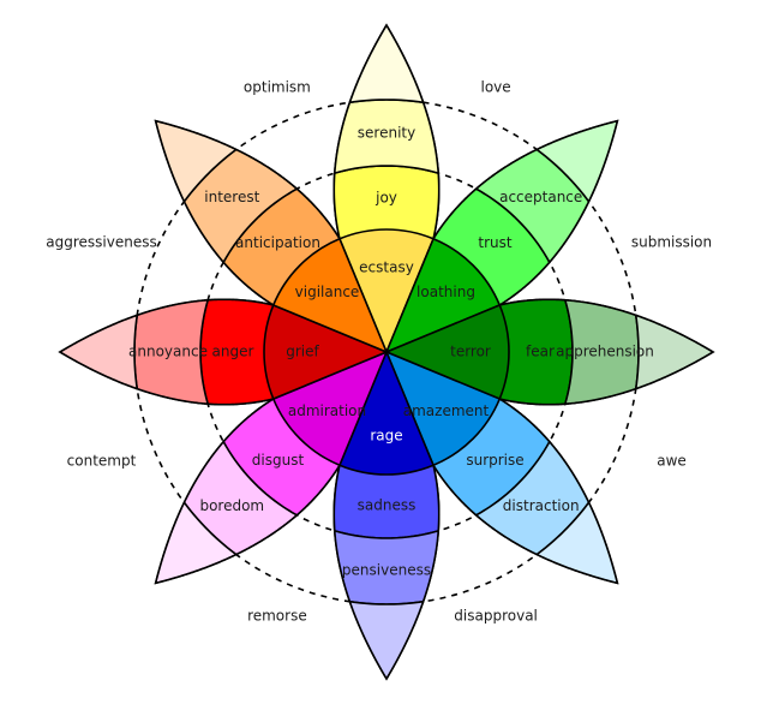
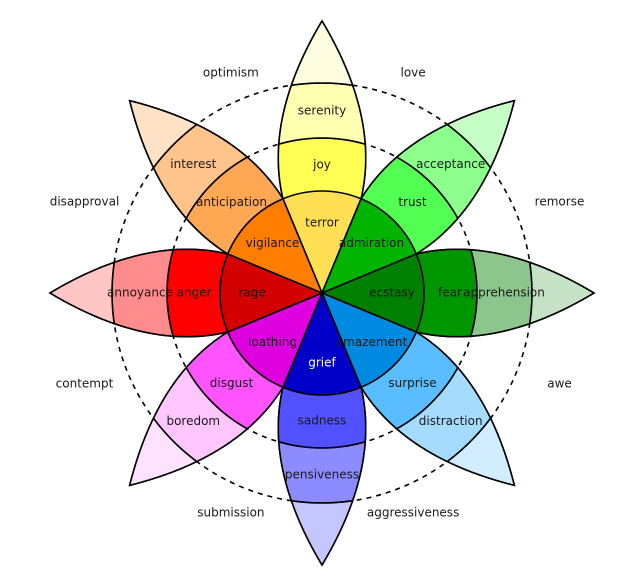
- ecstasy
+ terror
  joy
  serenity
- loathing
+ admiration
  trust
  acceptance
- terror
+ ecstasy
  fear
  apprehension
  amazement
  surprise
  distraction
- rage
+ grief
  sadness
  pensiveness
- admiration
+ loathing
  disgust
  boredom
- grief
+ rage
  anger
  annoyance
  vigilance
  anticipation
  interest
  love
- submission
+ remorse
  awe
- disapproval
+ aggressiveness
- remorse
+ submission
  contempt
- aggressiveness
+ disapproval
  optimism
